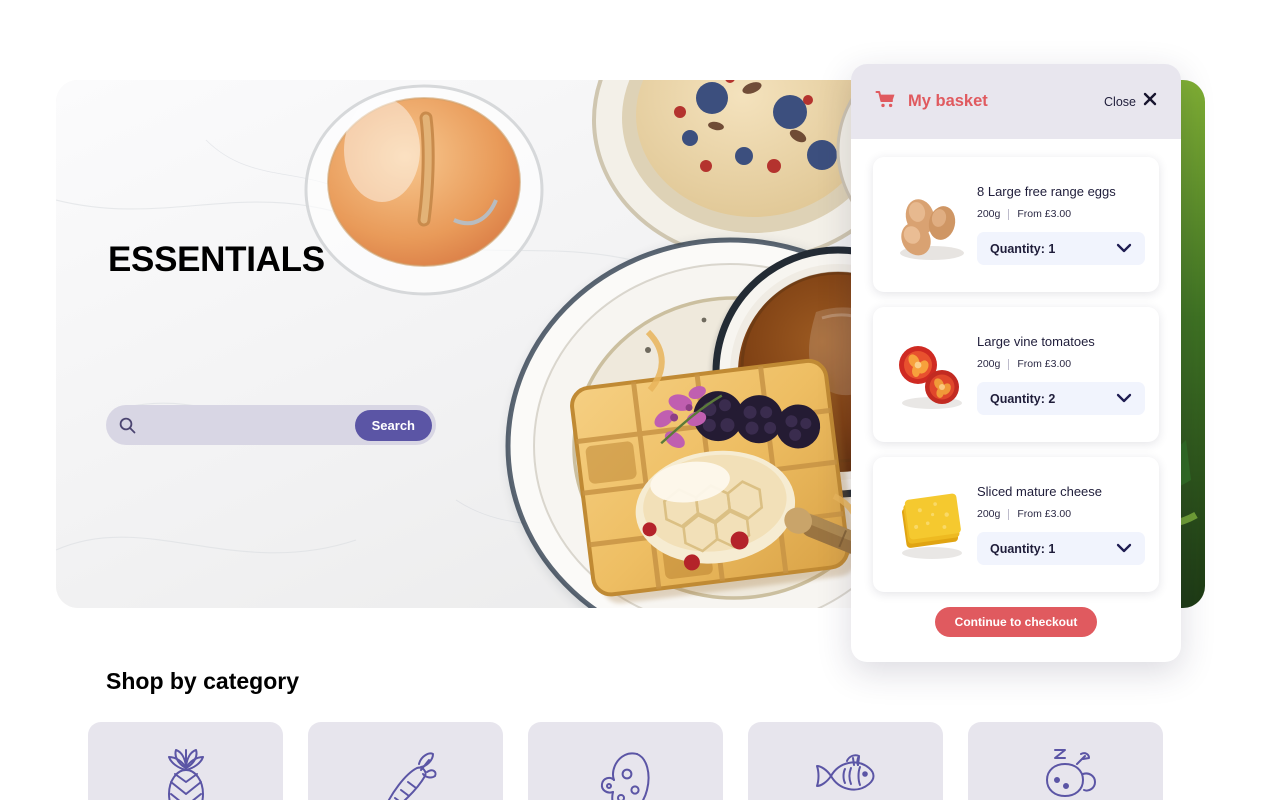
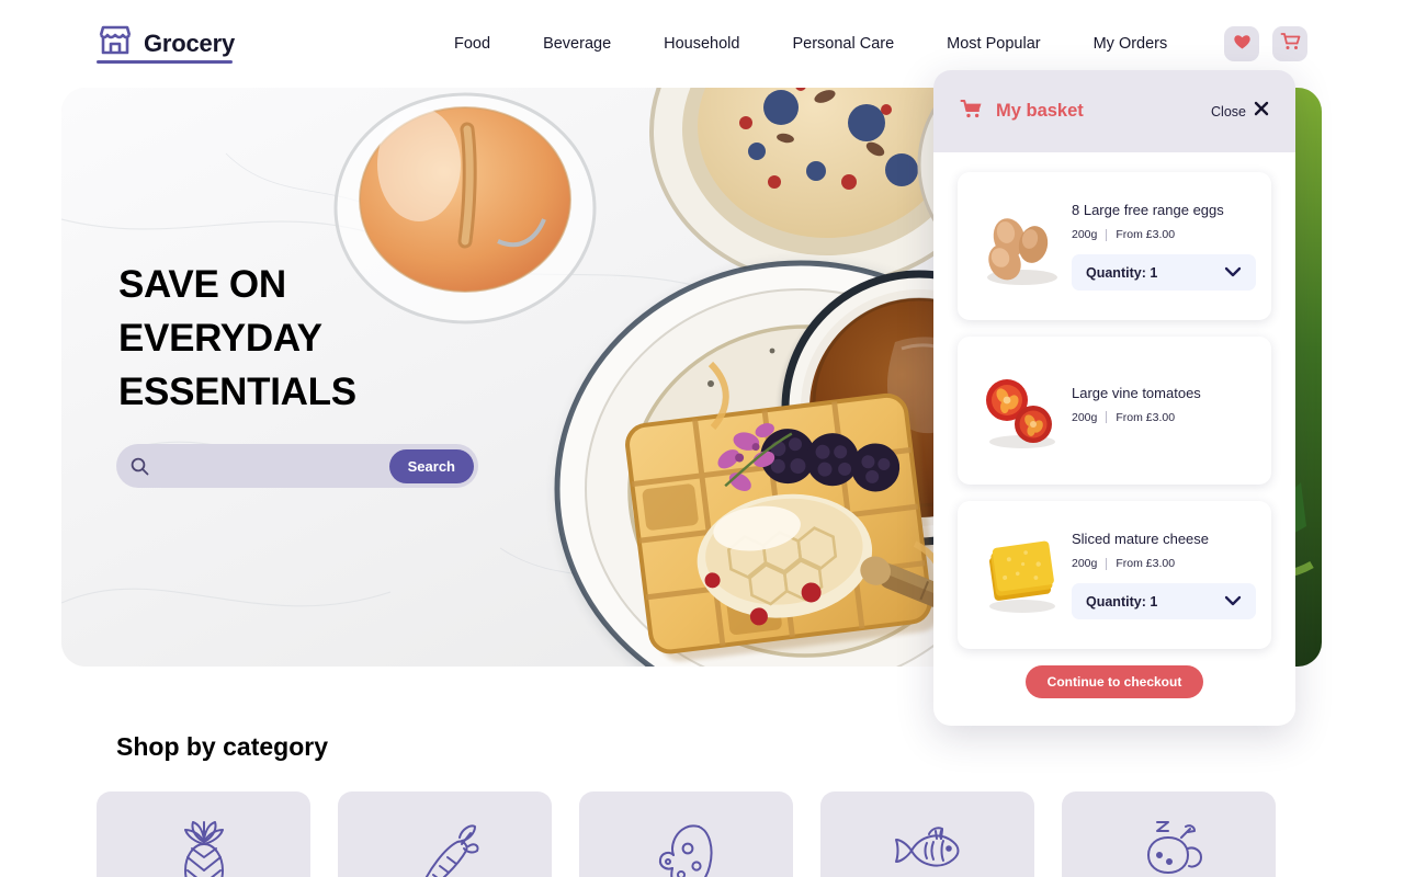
+ Grocery
+ Food
+ Beverage
+ Household
+ Personal Care
+ Most Popular
+ My Orders
+ SAVE ON
+ EVERYDAY
  ESSENTIALS
  Search
  My basket
  Close
  8 Large free range eggs
  200g
  From £3.00
  Quantity: 1
  Large vine tomatoes
  200g
  From £3.00
- Quantity: 2
  Sliced mature cheese
  200g
  From £3.00
  Quantity: 1
  Continue to checkout
  Shop by category
